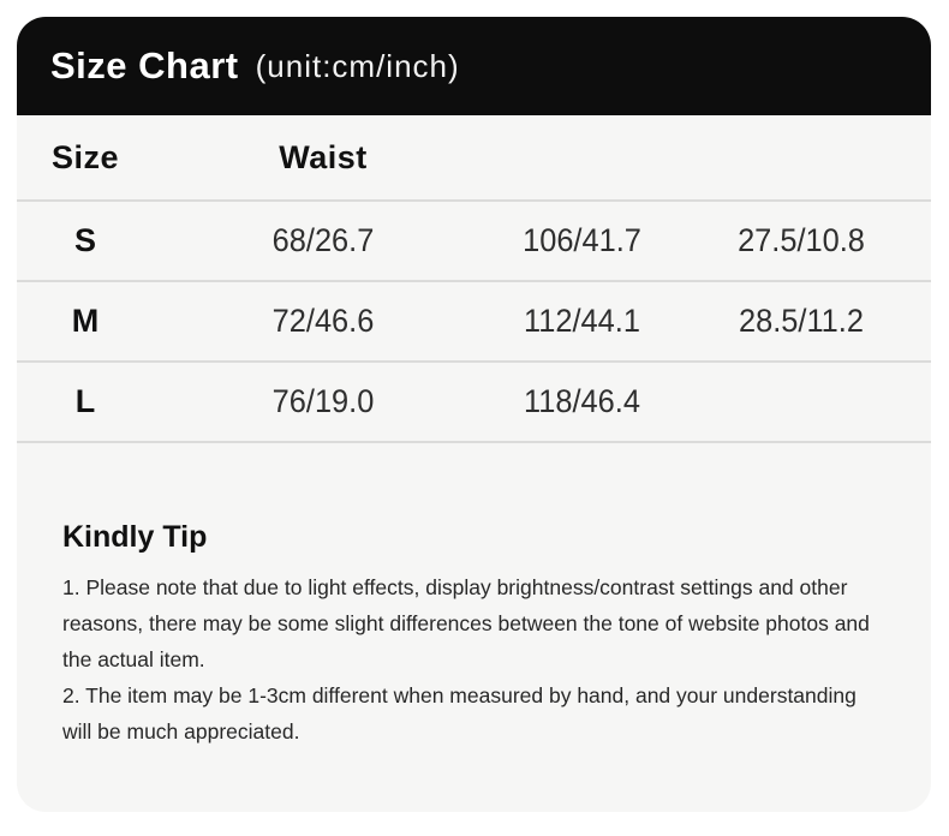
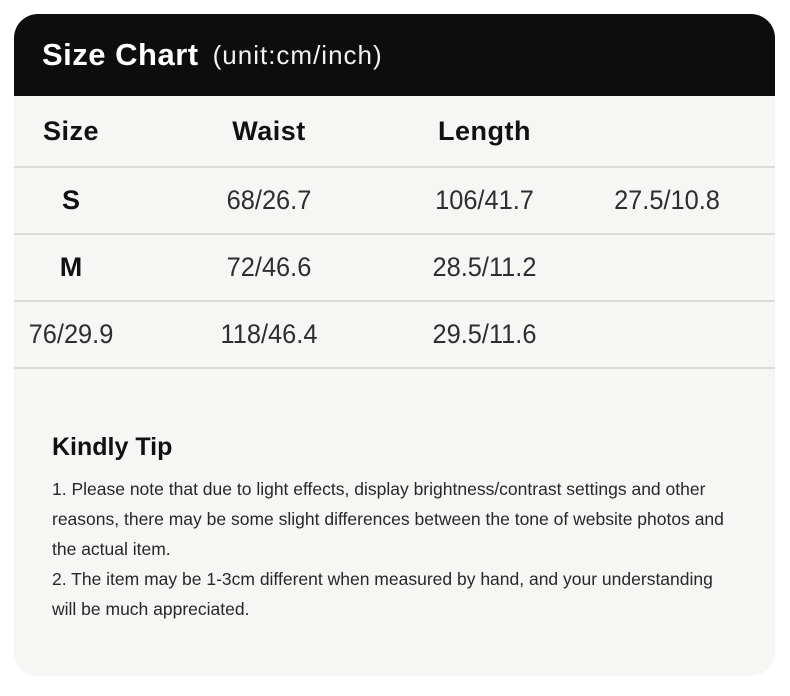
  Size Chart
  (unit:cm/inch)
  Size
  Waist
+ Length
  S
  68/26.7
  106/41.7
  27.5/10.8
  M
  72/46.6
- 112/44.1
  28.5/11.2
- L
- 76/19.0
+ 76/29.9
  118/46.4
+ 29.5/11.6
  Kindly Tip
  1. Please note that due to light effects, display brightness/contrast settings and other reasons, there may be some slight differences between the tone of website photos and the actual item.
  2. The item may be 1-3cm different when measured by hand, and your understanding will be much appreciated.
